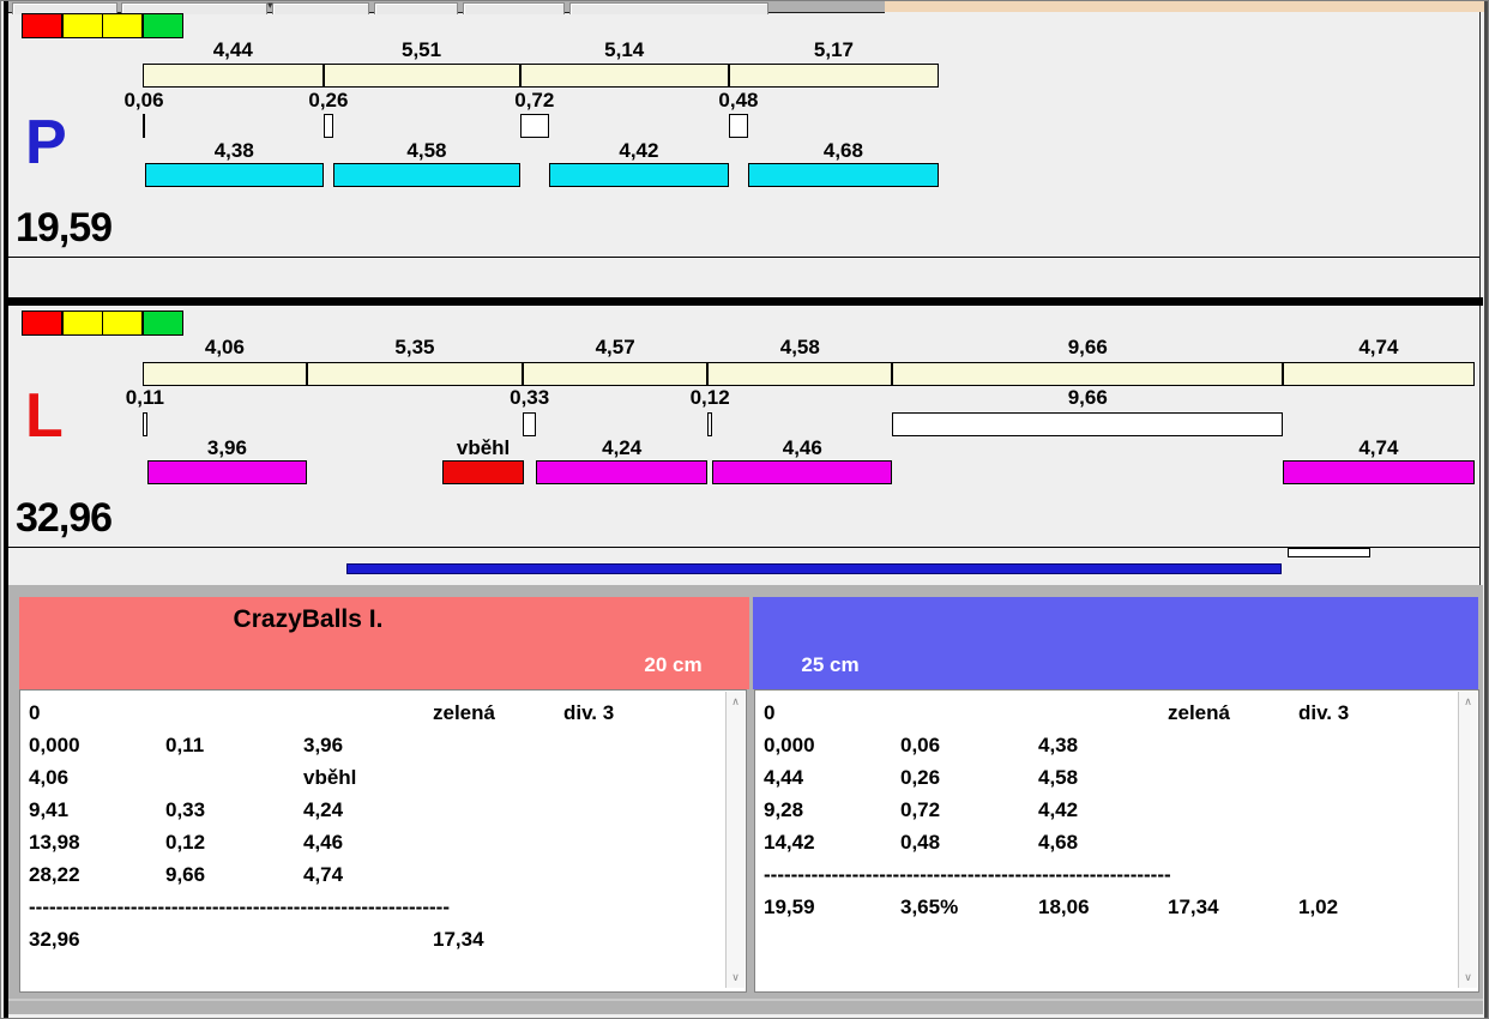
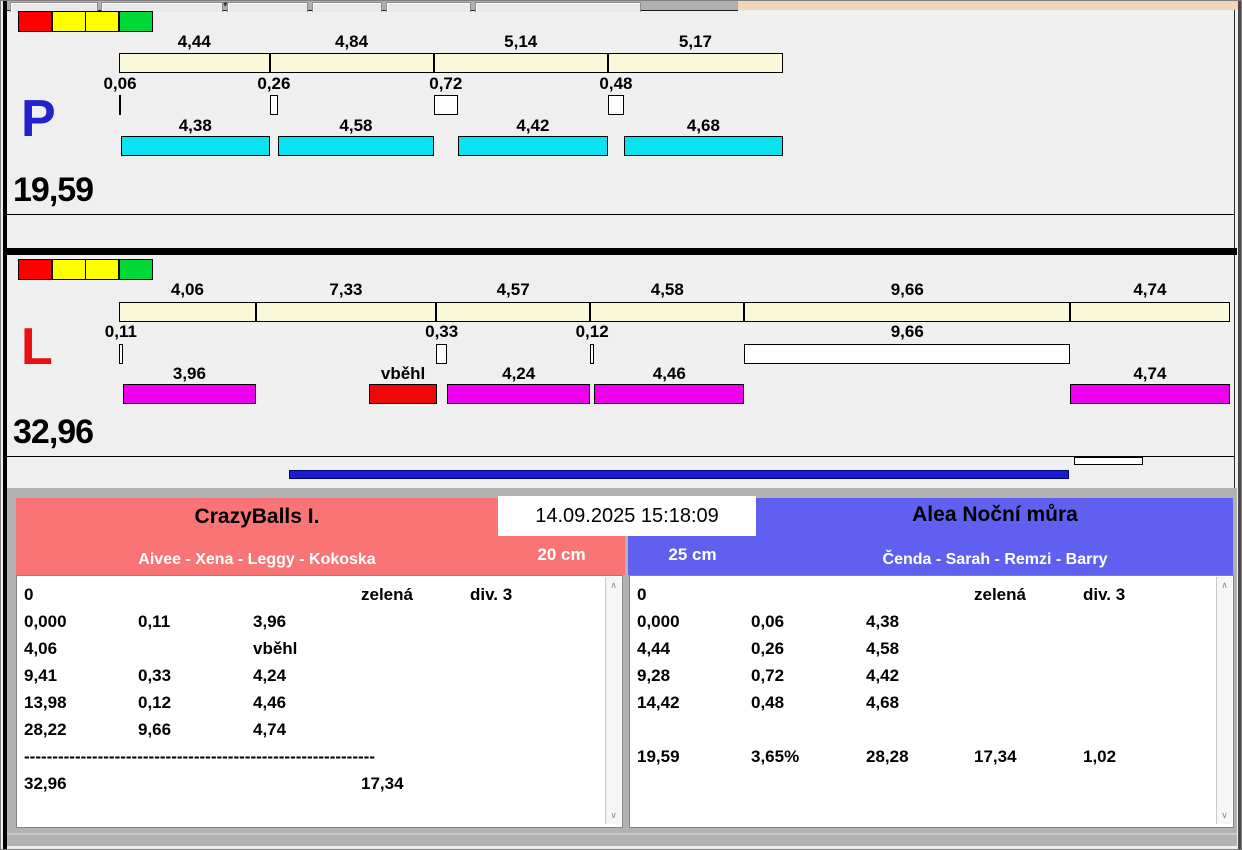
  ▾
  4,44
- 5,51
+ 4,84
  5,14
  5,17
  0,06
  0,26
  0,72
  0,48
  4,38
  4,58
  4,42
  4,68
  P
  19,59
  4,06
- 5,35
+ 7,33
  4,57
  4,58
  9,66
  4,74
  0,11
  0,33
  0,12
  9,66
  3,96
  vběhl
  4,24
  4,46
  4,74
  L
  32,96
  CrazyBalls I.
+ Aivee - Xena - Leggy - Kokoska
  20 cm
  25 cm
+ Alea Noční můra
+ Čenda - Sarah - Remzi - Barry
+ 14.09.2025 15:18:09
  0
  zelená
  div. 3
  0,000
  0,11
  3,96
  4,06
  vběhl
  9,41
  0,33
  4,24
  13,98
  0,12
  4,46
  28,22
  9,66
  4,74
  --------------------------------------------------------------
  32,96
  17,34
  ∧
  ∨
  0
  zelená
  div. 3
  0,000
  0,06
  4,38
  4,44
  0,26
  4,58
  9,28
  0,72
  4,42
  14,42
  0,48
  4,68
- ------------------------------------------------------------
  19,59
  3,65%
- 18,06
+ 28,28
  17,34
  1,02
  ∧
  ∨
